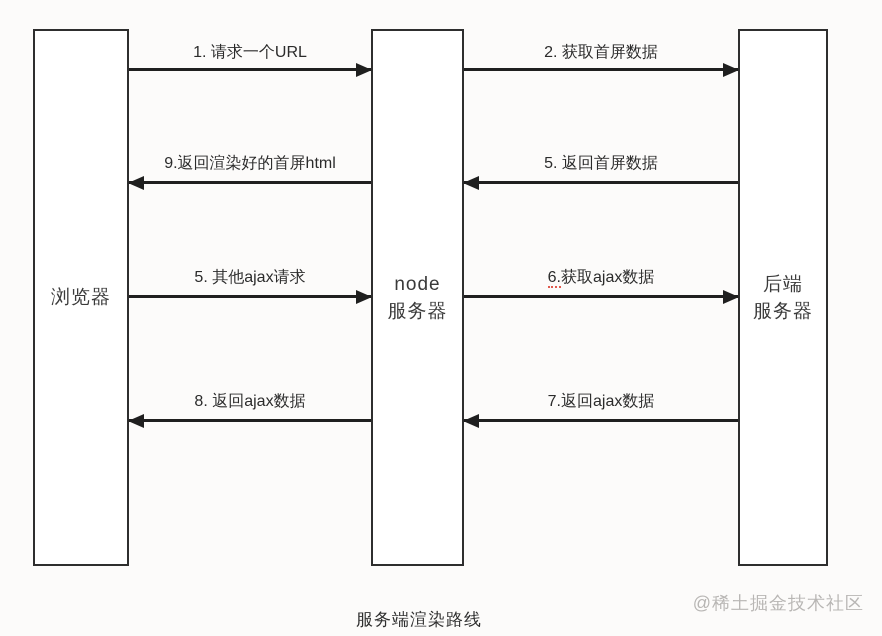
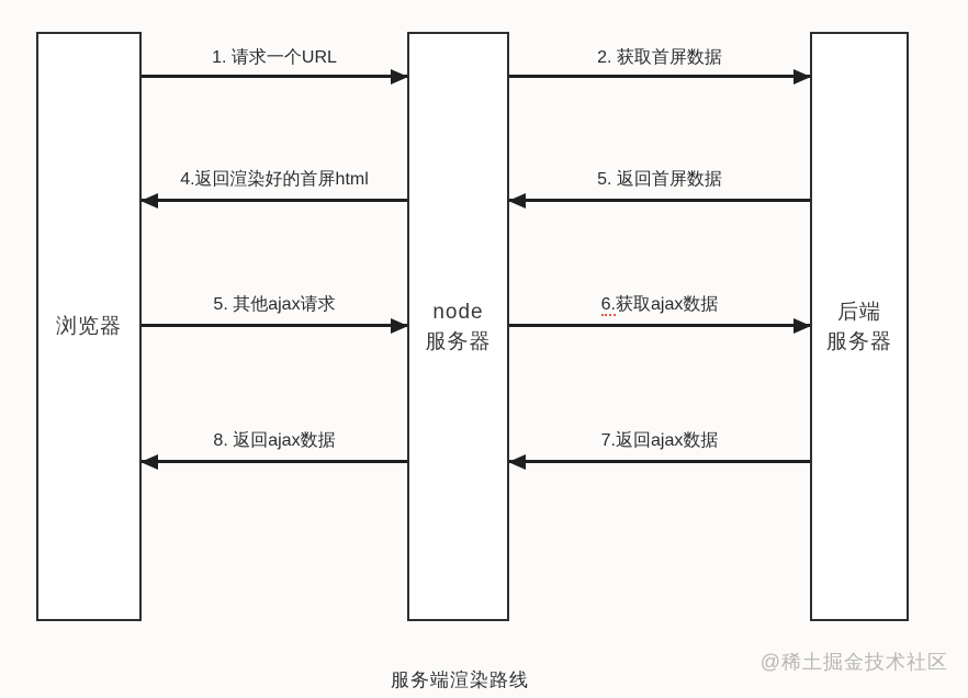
  浏览器
  node
  服务器
  后端
  服务器
  1. 请求一个URL
  2. 获取首屏数据
  5. 返回首屏数据
- 9.返回渲染好的首屏html
+ 4.返回渲染好的首屏html
  5. 其他ajax请求
  6.获取ajax数据
  7.返回ajax数据
  8. 返回ajax数据
  服务端渲染路线
  @稀土掘金技术社区
